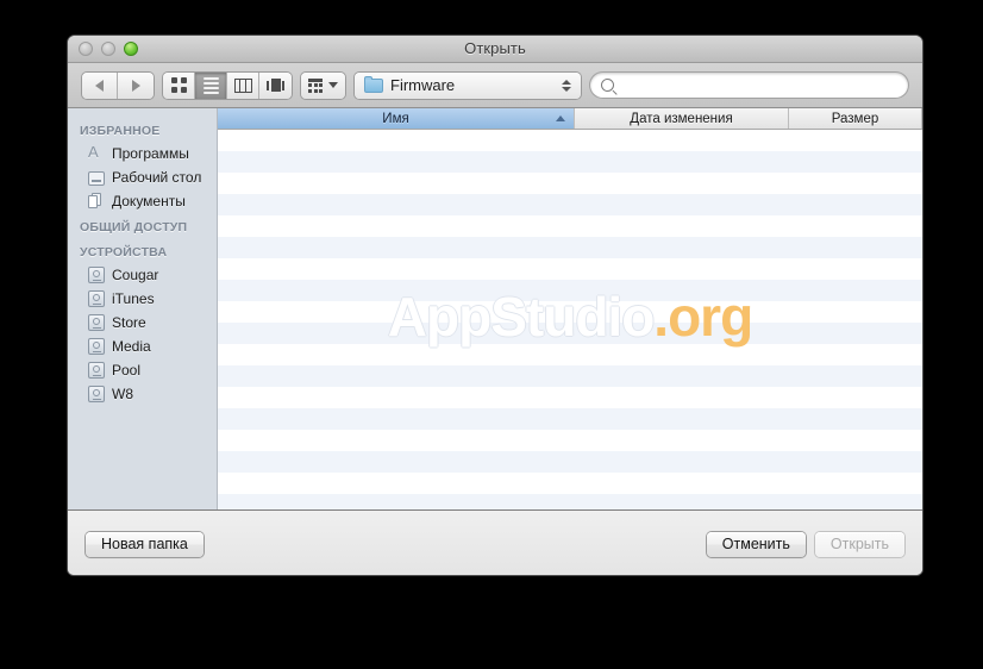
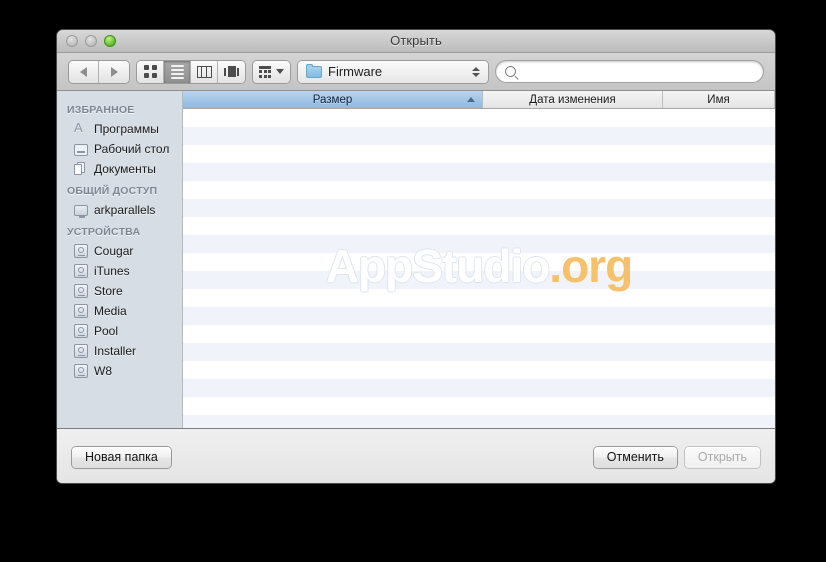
  Открыть
  Firmware
  ИЗБРАННОЕ
  Программы
  Рабочий стол
  Документы
  ОБЩИЙ ДОСТУП
+ arkparallels
  УСТРОЙСТВА
  Cougar
  iTunes
  Store
  Media
  Pool
+ Installer
  W8
- Имя
+ Размер
  Дата изменения
- Размер
+ Имя
  AppStudio.org
  Новая папка
  Отменить
  Открыть
